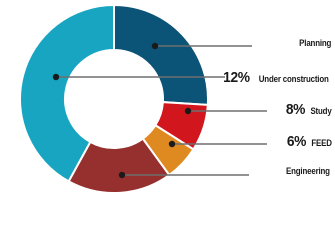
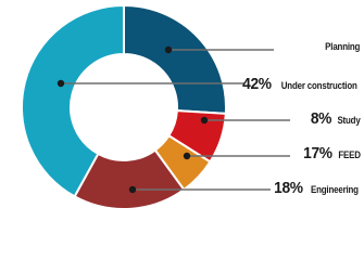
  Planning
- 12%
+ 42%
  Under construction
  8%
  Study
- 6%
+ 17%
  FEED
+ 18%
  Engineering
